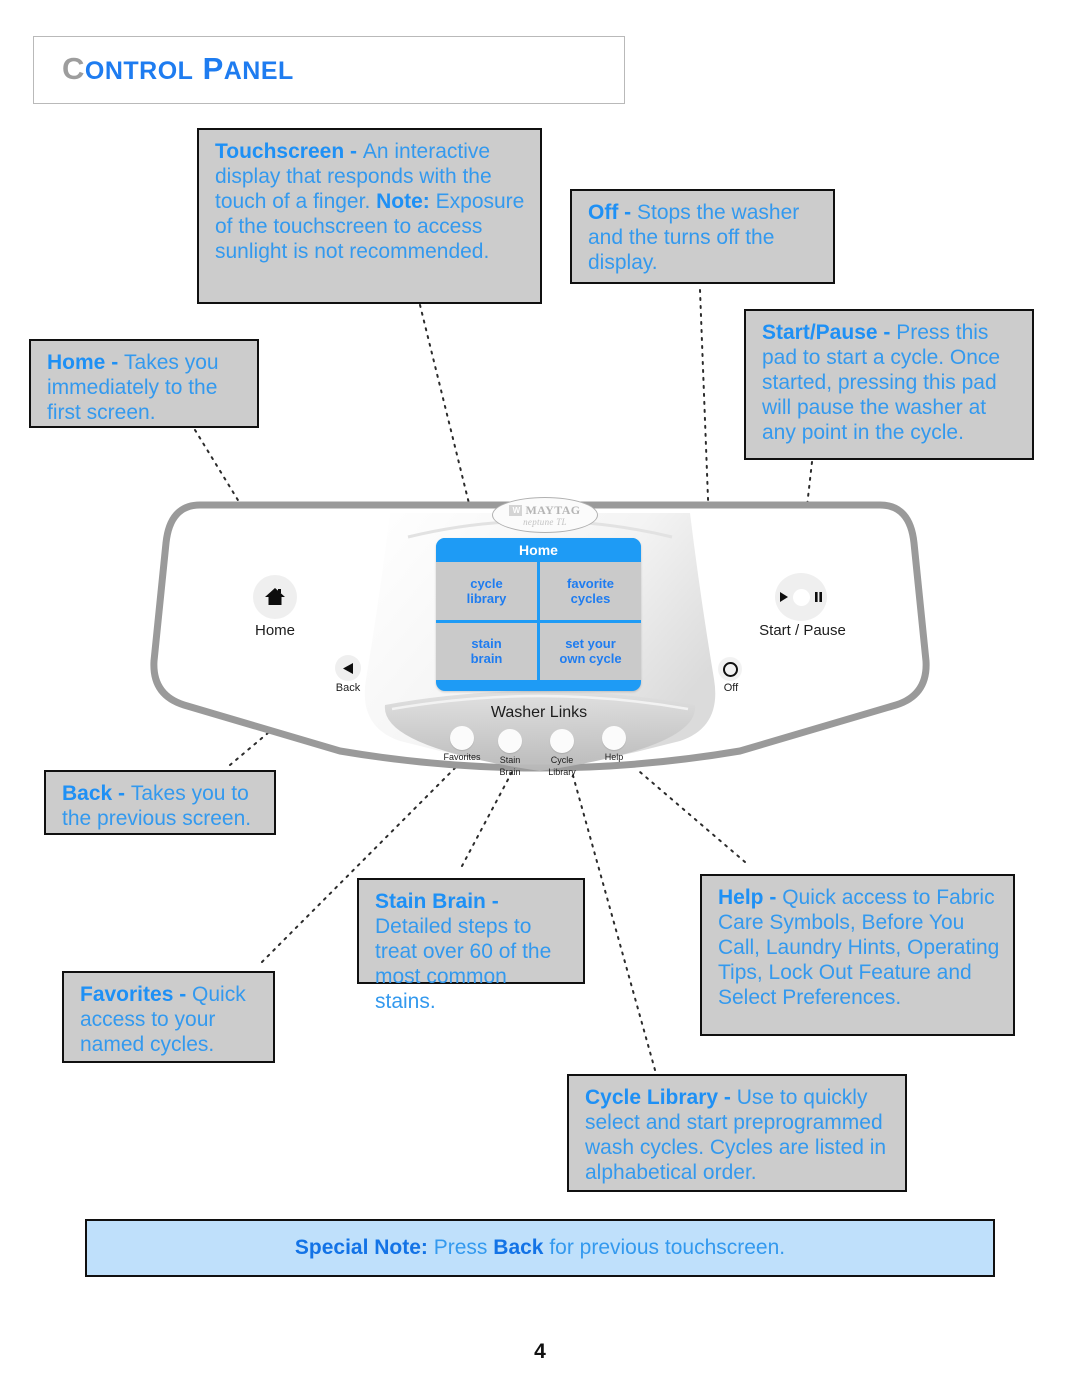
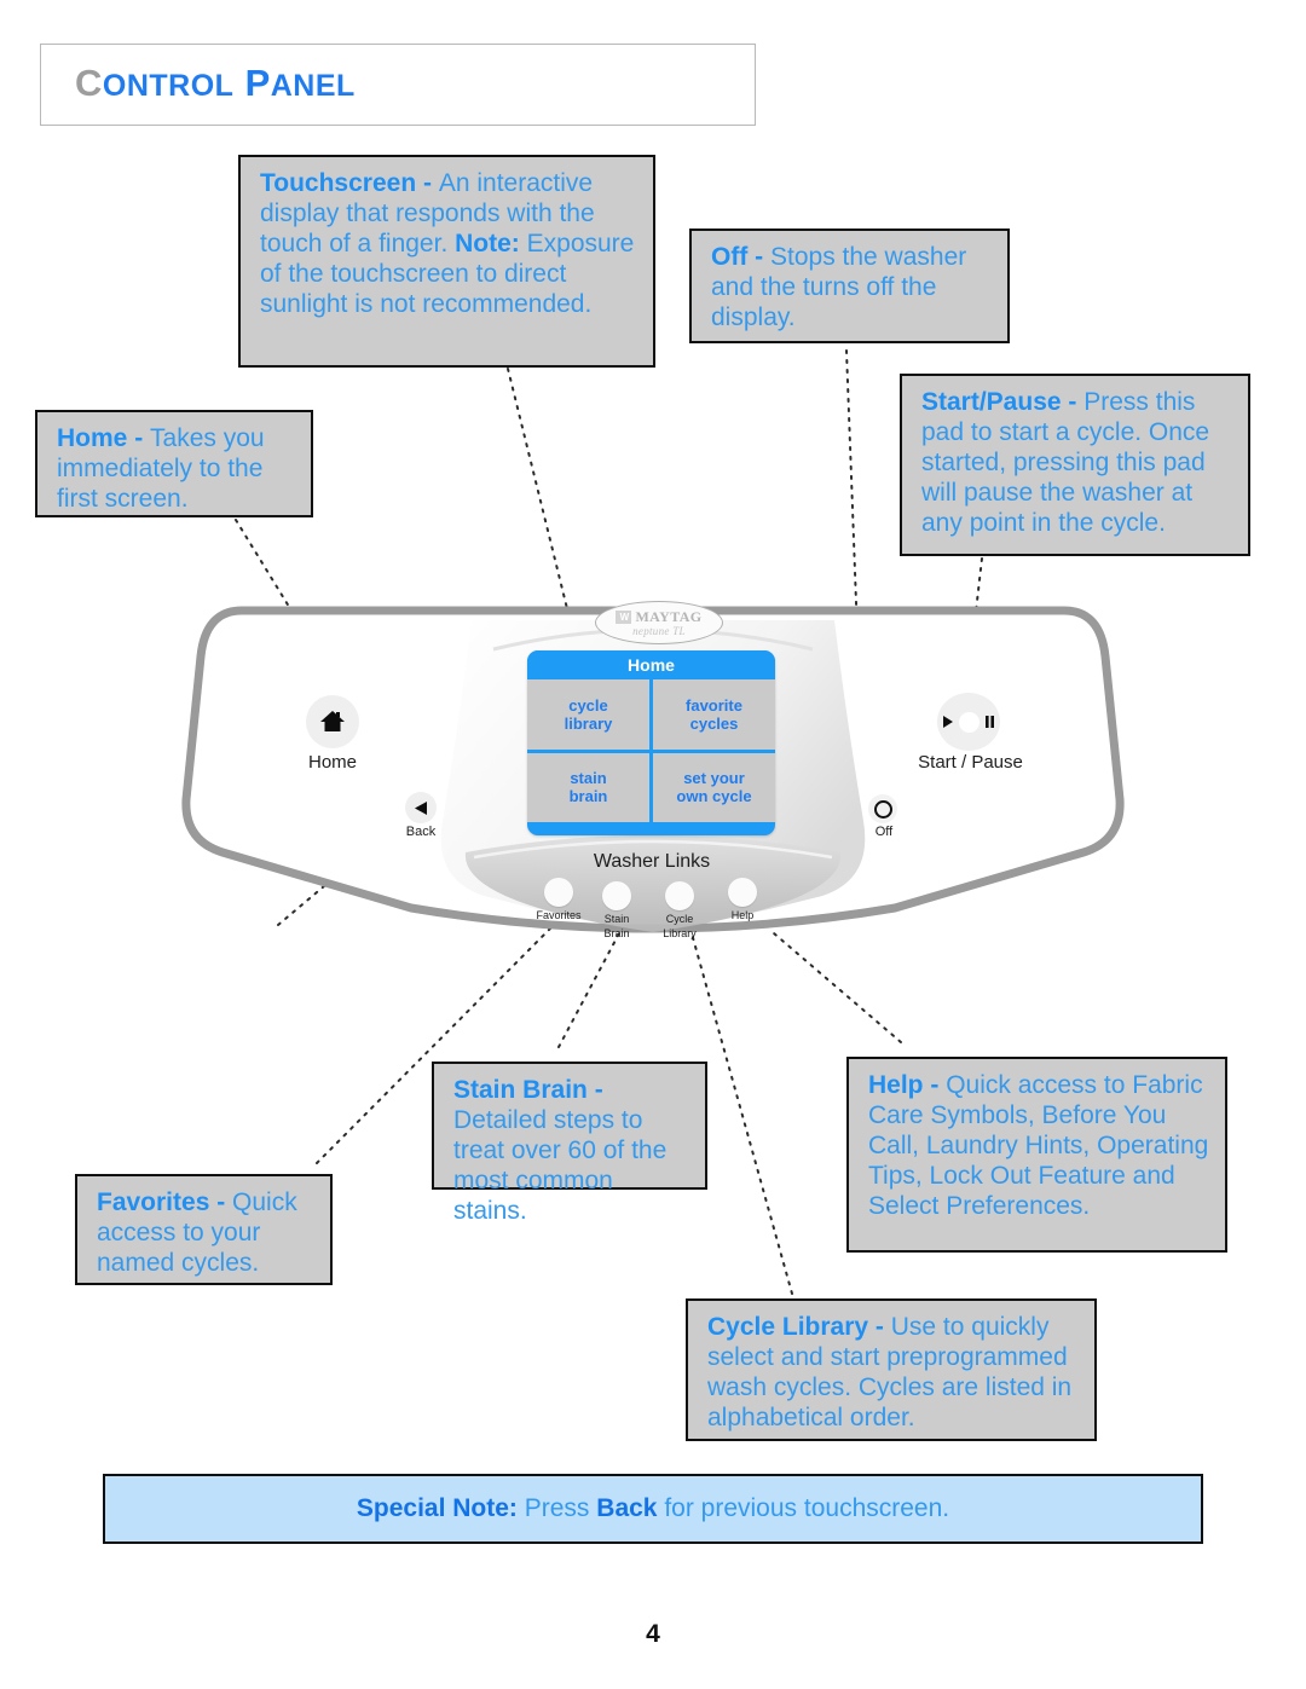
  CONTROL PANEL
- Touchscreen - An interactive display that responds with the touch of a finger. Note: Exposure of the touchscreen to access sunlight is not recommended.
+ Touchscreen - An interactive display that responds with the touch of a finger. Note: Exposure of the touchscreen to direct sunlight is not recommended.
  Off - Stops the washer and the turns off the display.
  Start/Pause - Press this pad to start a cycle. Once started, pressing this pad will pause the washer at any point in the cycle.
  Home - Takes you immediately to the first screen.
- Back - Takes you to the previous screen.
  Stain Brain -
  Detailed steps to treat over 60 of the most common stains.
  Help - Quick access to Fabric Care Symbols, Before You Call, Laundry Hints, Operating Tips, Lock Out Feature and Select Preferences.
  Favorites - Quick access to your named cycles.
  Cycle Library - Use to quickly select and start preprogrammed wash cycles. Cycles are listed in alphabetical order.
  W
  MAYTAG
  neptune TL
  Home
  cycle
  library
  favorite
  cycles
  stain
  brain
  set your
  own cycle
  Home
  Back
  Start / Pause
  Off
  Washer Links
  Favorites
  Stain
  Brain
  Cycle
  Library
  Help
  Special Note: Press Back for previous touchscreen.
  4
